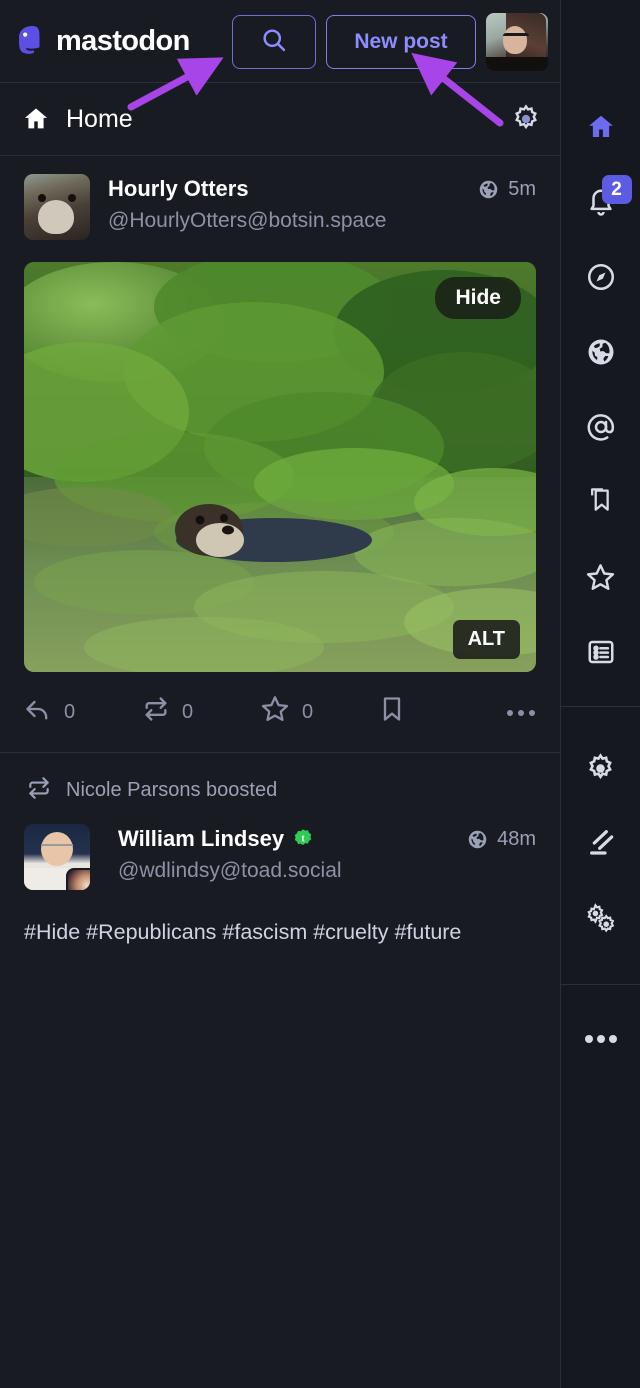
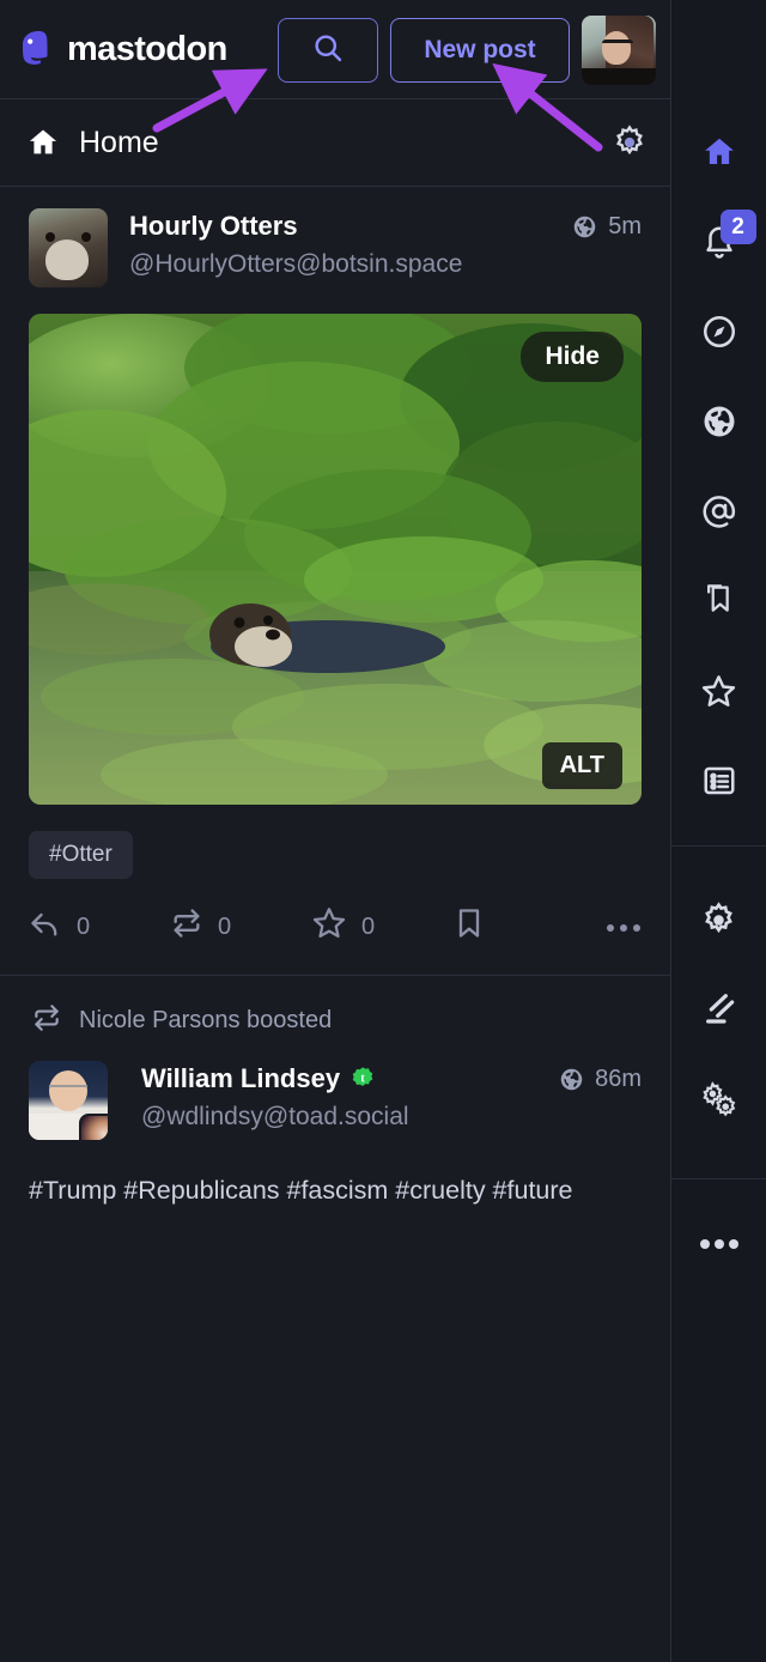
  mastodon
  New post
  Home
  Hourly Otters
  @HourlyOtters@botsin.space
  5m
  Hide
  ALT
+ #Otter
  0
  0
  0
  Nicole Parsons boosted
  William Lindsey
  t
  @wdlindsy@toad.social
- 48m
+ 86m
- #Hide #Republicans #fascism #cruelty #future
+ #Trump #Republicans #fascism #cruelty #future
  2
